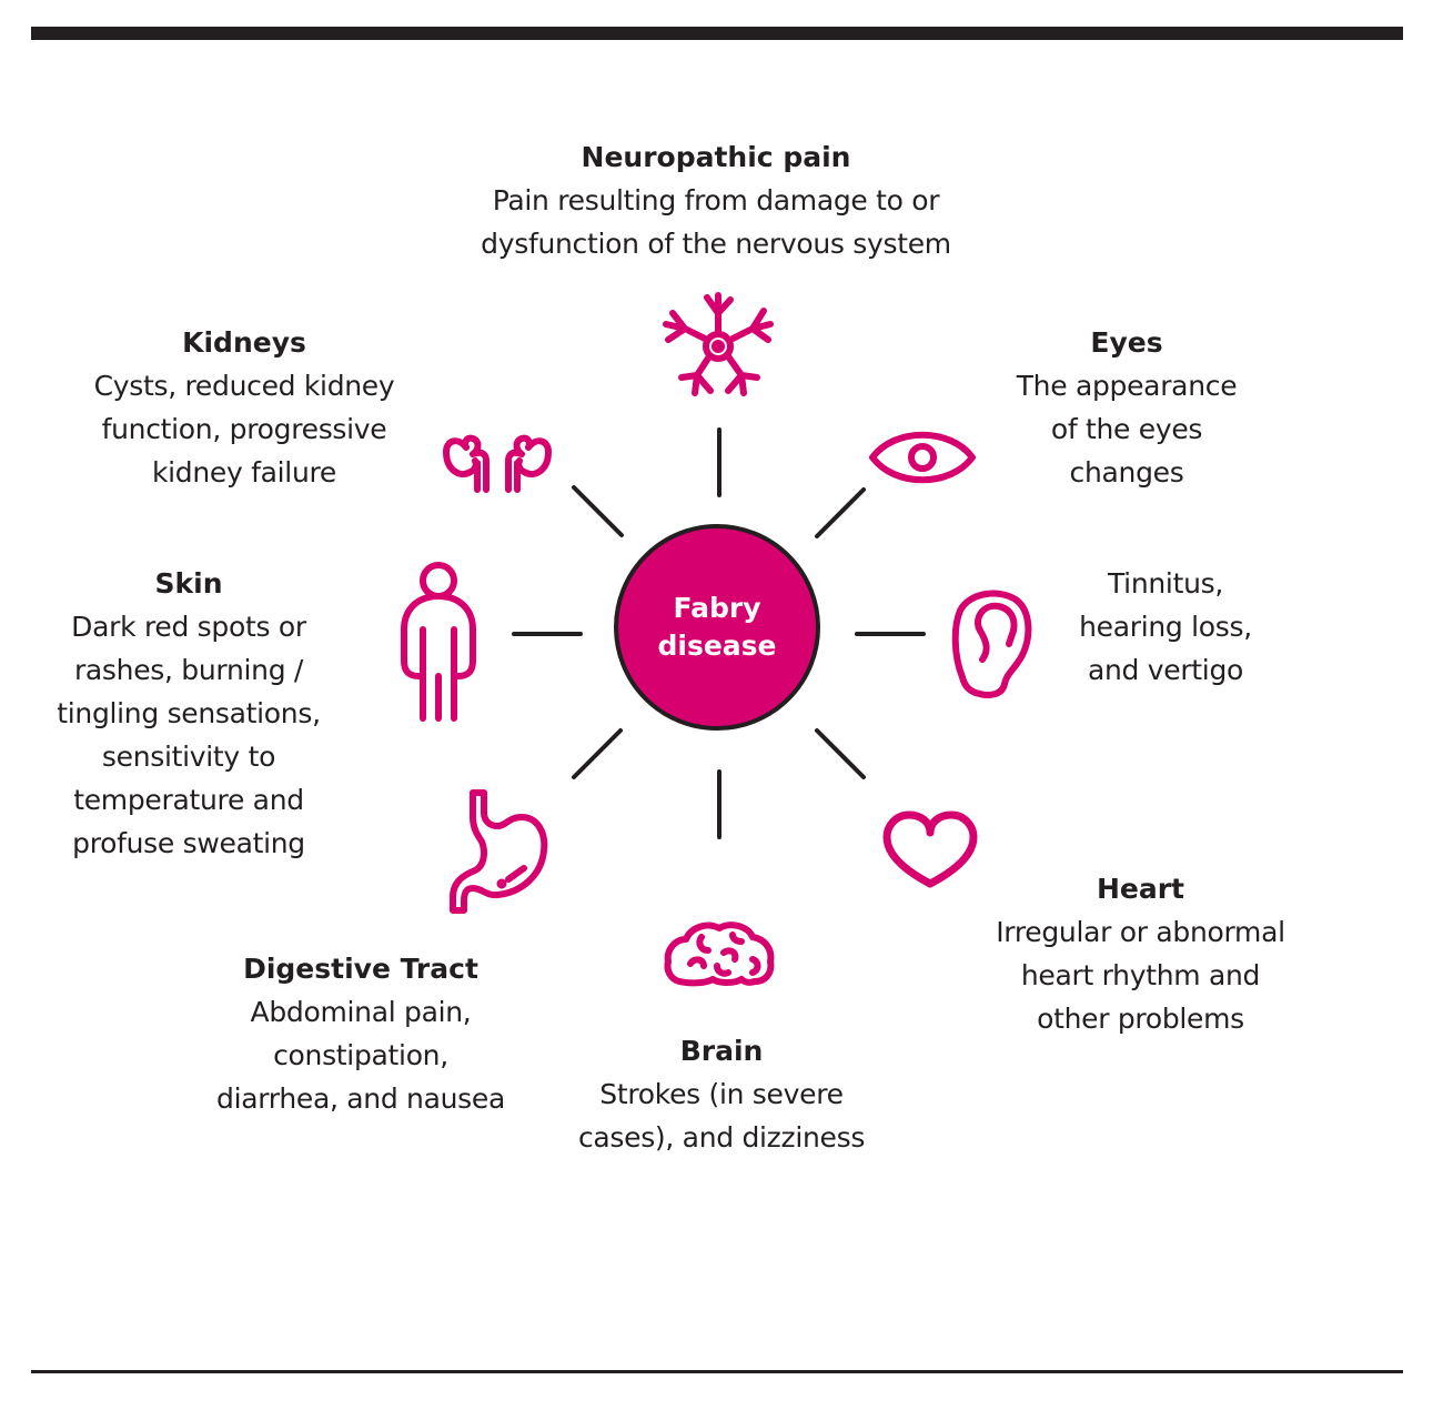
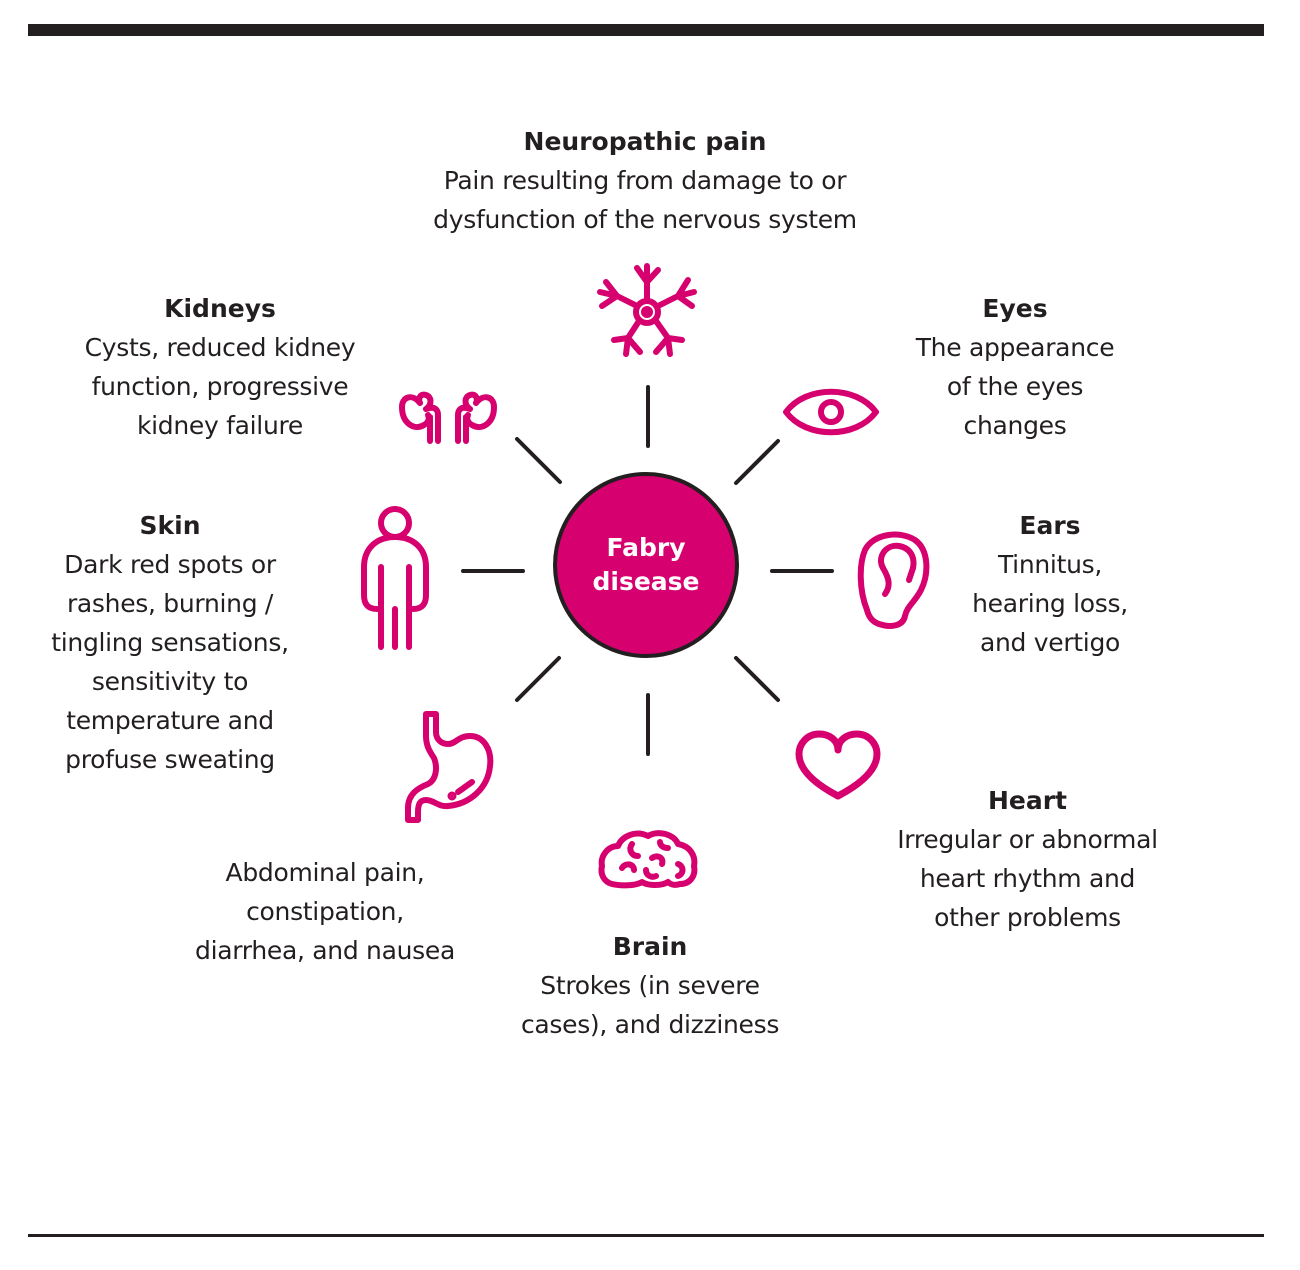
  Fabry
  disease
  Neuropathic pain
  Pain resulting from damage to or
  dysfunction of the nervous system
  Kidneys
  Cysts, reduced kidney
  function, progressive
  kidney failure
  Eyes
  The appearance
  of the eyes
  changes
  Skin
  Dark red spots or
  rashes, burning /
  tingling sensations,
  sensitivity to
  temperature and
  profuse sweating
+ Ears
  Tinnitus,
  hearing loss,
  and vertigo
  Heart
  Irregular or abnormal
  heart rhythm and
  other problems
- Digestive Tract
  Abdominal pain,
  constipation,
  diarrhea, and nausea
  Brain
  Strokes (in severe
  cases), and dizziness
